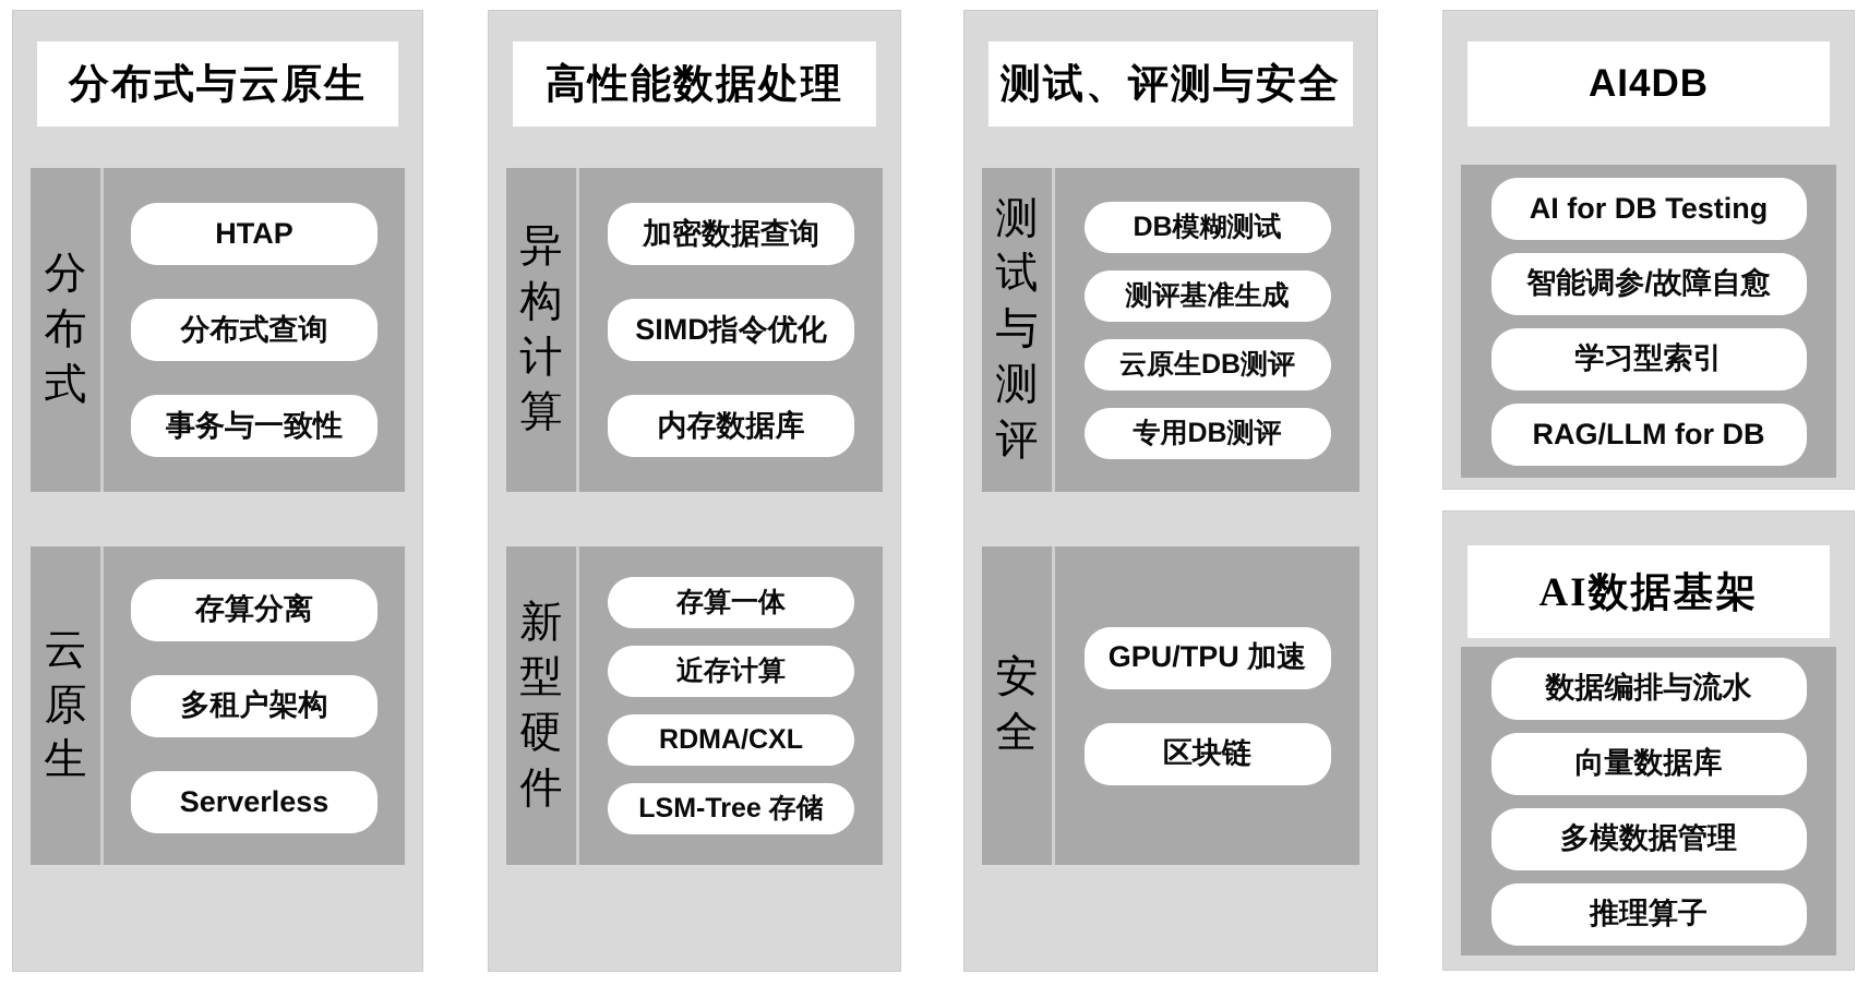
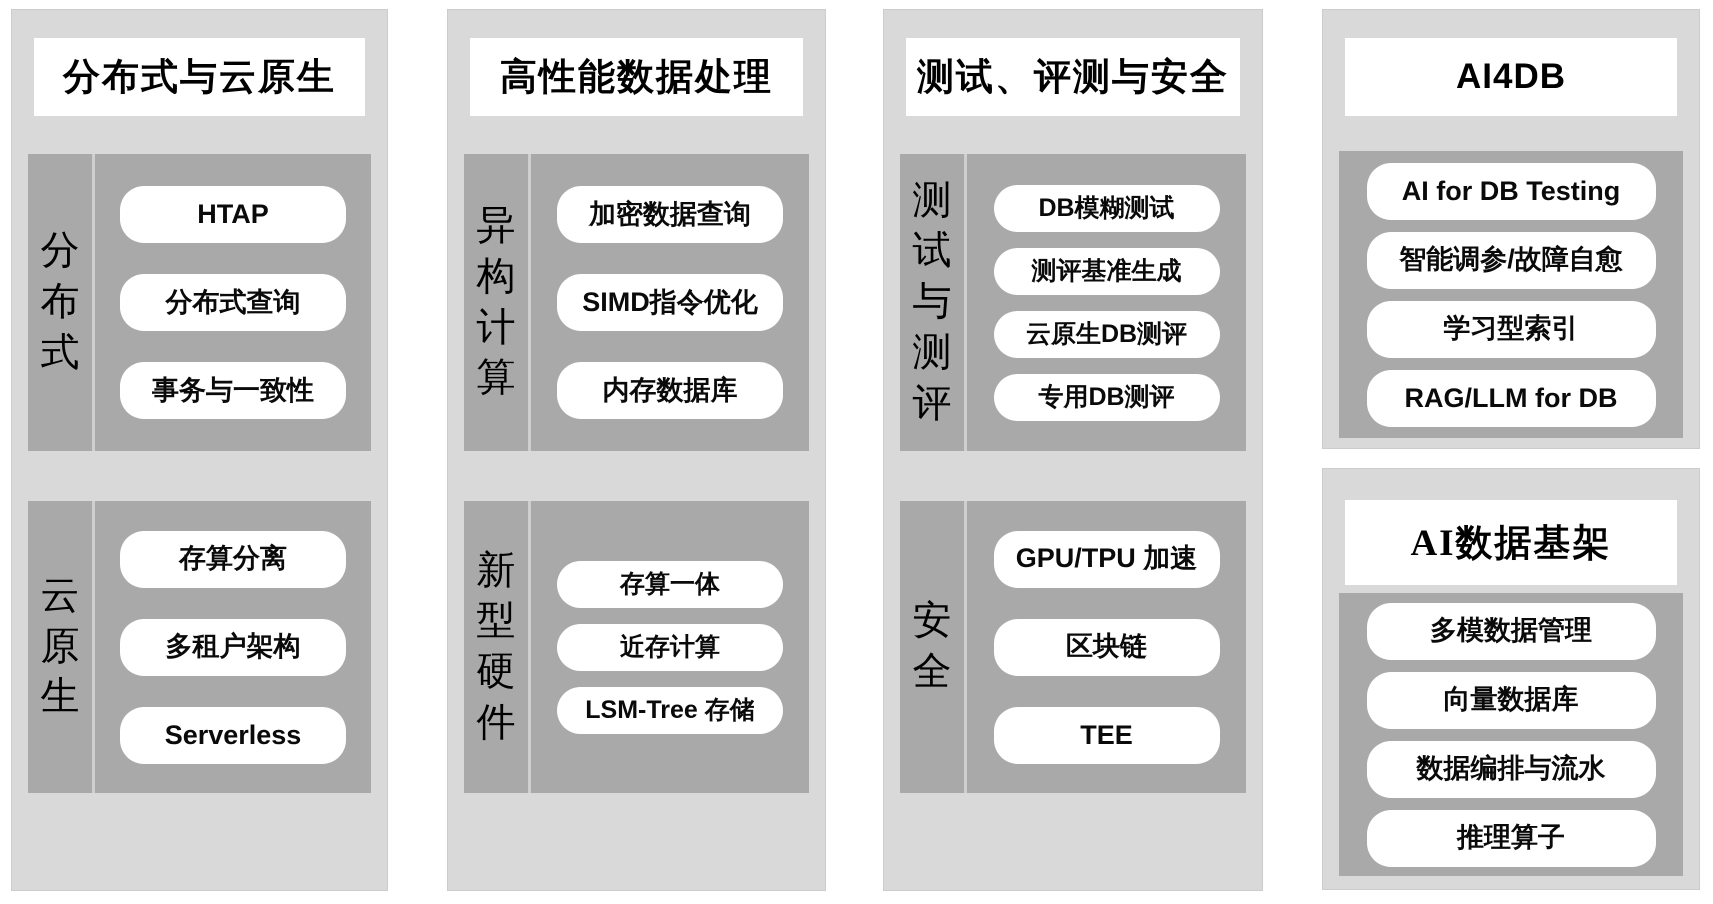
  分布式与云原生
  分布式
  HTAP
  分布式查询
  事务与一致性
  云原生
  存算分离
  多租户架构
  Serverless
  高性能数据处理
  异构计算
  加密数据查询
  SIMD指令优化
  内存数据库
  新型硬件
  存算一体
  近存计算
- RDMA/CXL
  LSM-Tree 存储
  测试、评测与安全
  测试与测评
  DB模糊测试
  测评基准生成
  云原生DB测评
  专用DB测评
  安全
  GPU/TPU 加速
  区块链
+ TEE
  AI4DB
  AI for DB Testing
  智能调参/故障自愈
  学习型索引
  RAG/LLM for DB
  AI数据基架
- 数据编排与流水
+ 多模数据管理
  向量数据库
- 多模数据管理
+ 数据编排与流水
  推理算子
